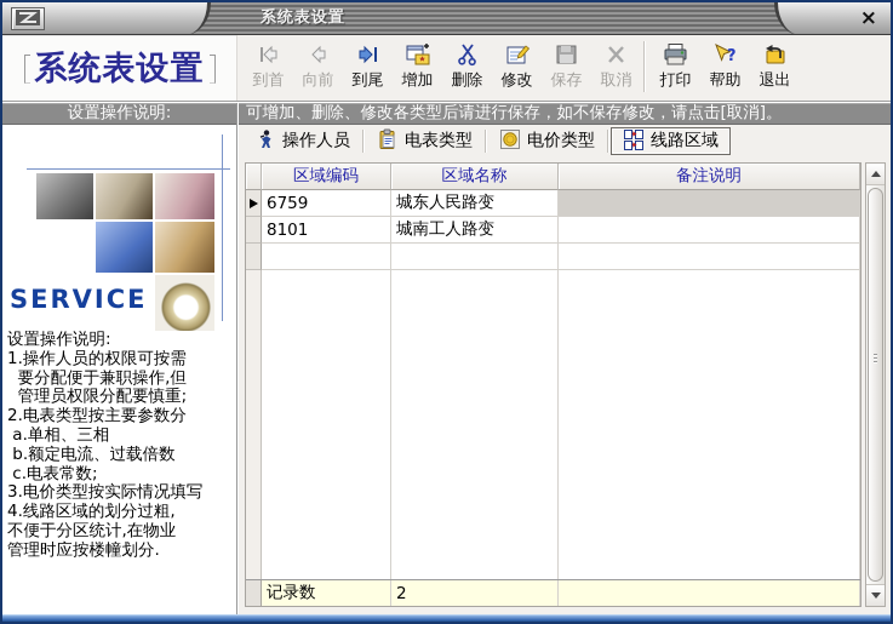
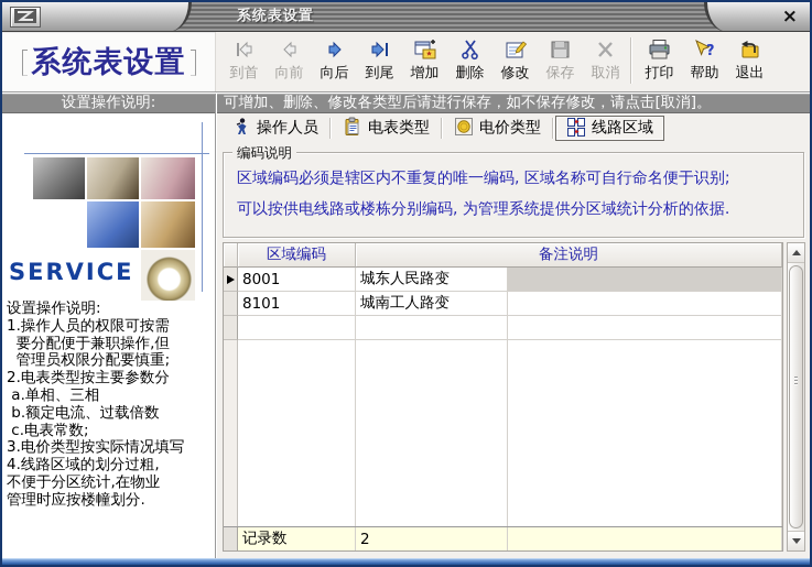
  系统表设置
  ×
  系统表设置
  到首
  向前
+ 向后
  到尾
  增加
  删除
  修改
  保存
  取消
  打印
  ?
  帮助
  退出
  设置操作说明:
  SERVICE
  设置操作说明:
  1.操作人员的权限可按需
  要分配便于兼职操作,但
  管理员权限分配要慎重;
  2.电表类型按主要参数分
  a.单相、三相
  b.额定电流、过载倍数
  c.电表常数;
  3.电价类型按实际情况填写
  4.线路区域的划分过粗,
  不便于分区统计,在物业
  管理时应按楼幢划分.
  可增加、删除、修改各类型后请进行保存，如不保存修改，请点击[取消]。
  操作人员
  电表类型
  电价类型
  线路区域
+ 编码说明
+ 区域编码必须是辖区内不重复的唯一编码, 区域名称可自行命名便于识别;
+ 可以按供电线路或楼栋分别编码, 为管理系统提供分区域统计分析的依据.
  区域编码
- 区域名称
  备注说明
- 6759
+ 8001
  城东人民路变
  8101
  城南工人路变
  记录数
  2
